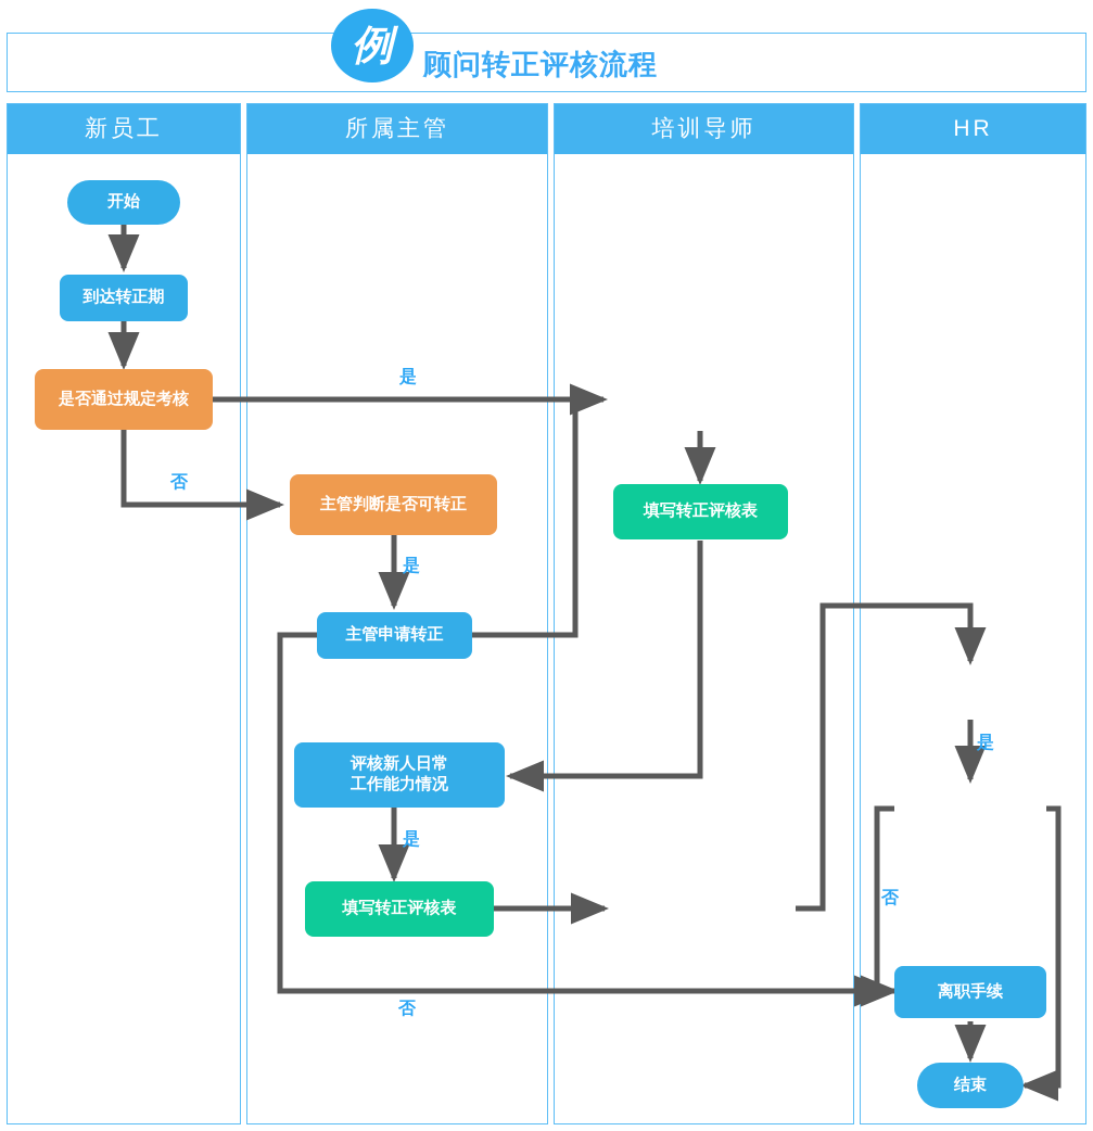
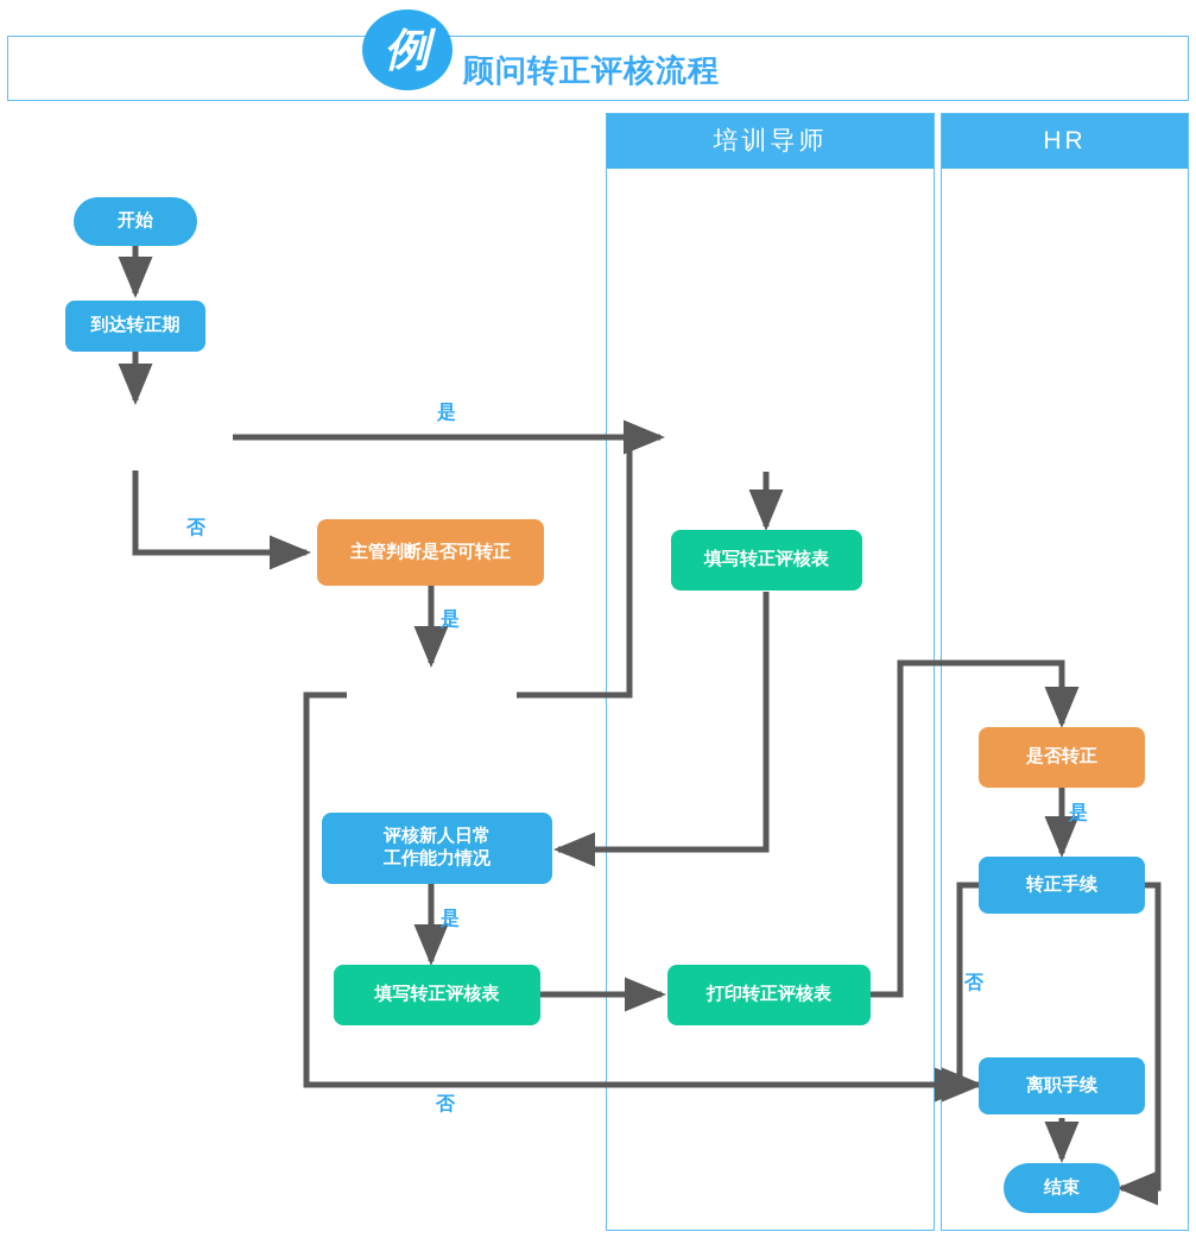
  例
  顾问转正评核流程
- 新员工
- 所属主管
  培训导师
  HR
  开始
  到达转正期
- 是否通过规定考核
  主管判断是否可转正
- 主管申请转正
  评核新人日常
  工作能力情况
  填写转正评核表
  填写转正评核表
+ 打印转正评核表
+ 是否转正
+ 转正手续
  离职手续
  结束
  是
  否
  是
  是
  否
  是
  否
